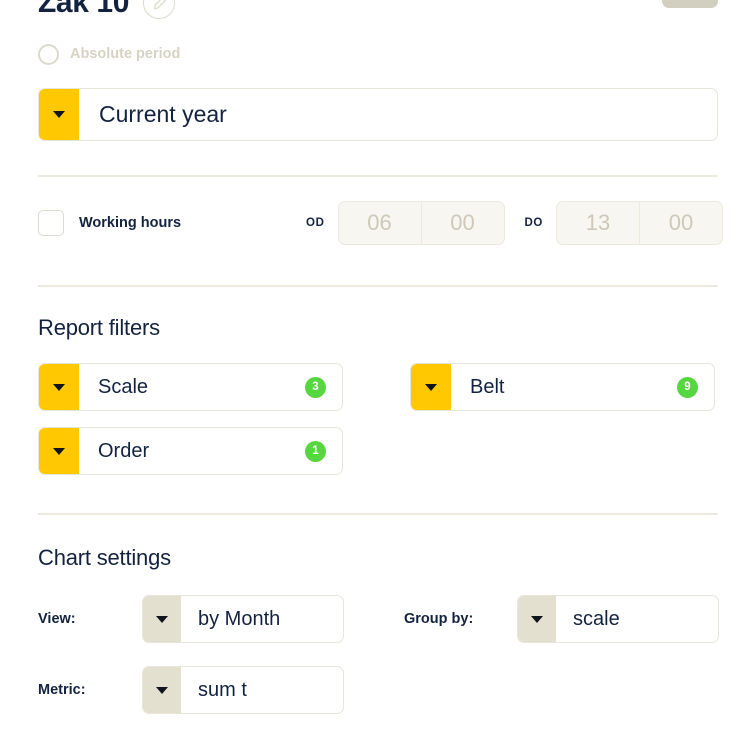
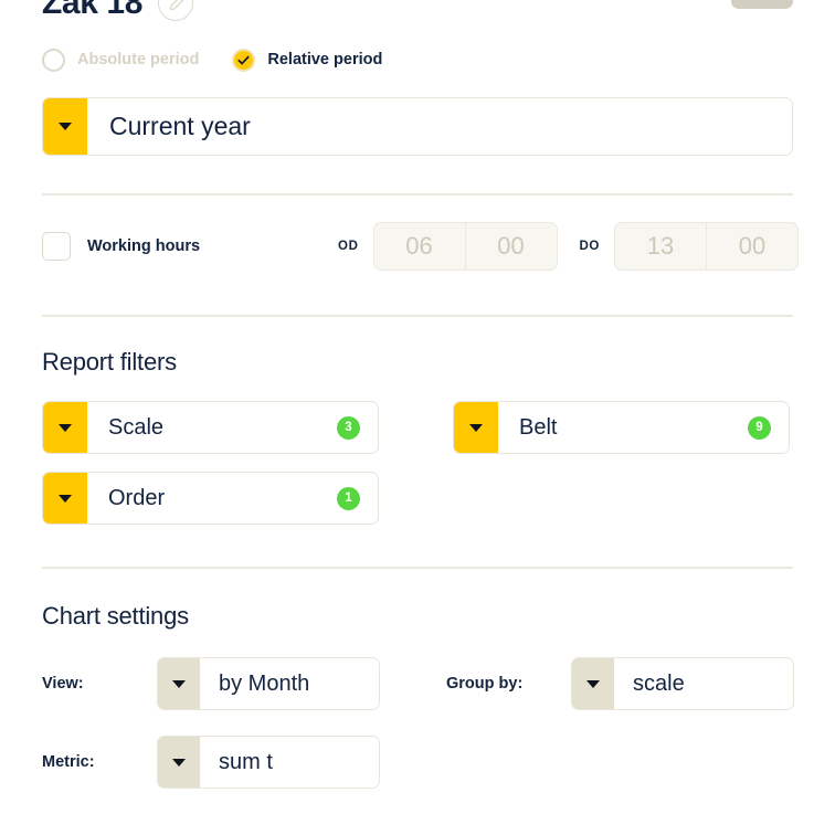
- Zak 10
+ Zak 18
  Absolute period
+ Relative period
  Current year
  Working hours
  OD
  06
  00
  DO
  13
  00
  Report filters
  Scale
  3
  Belt
  9
  Order
  1
  Chart settings
  View:
  by Month
  Group by:
  scale
  Metric:
  sum t
